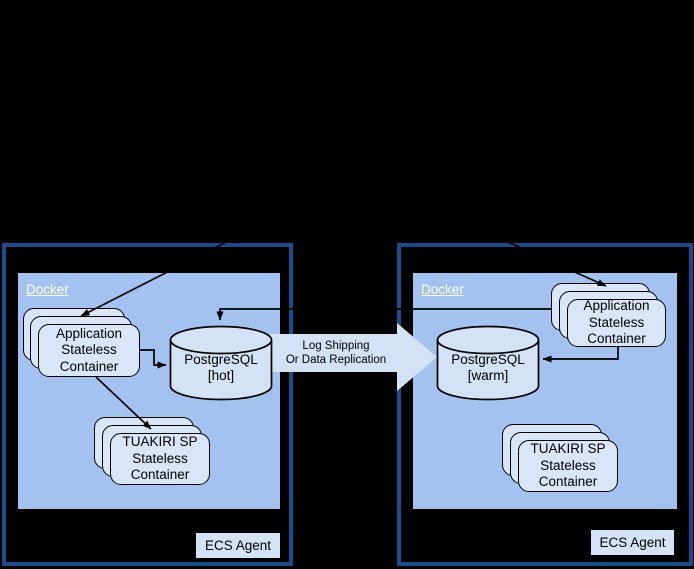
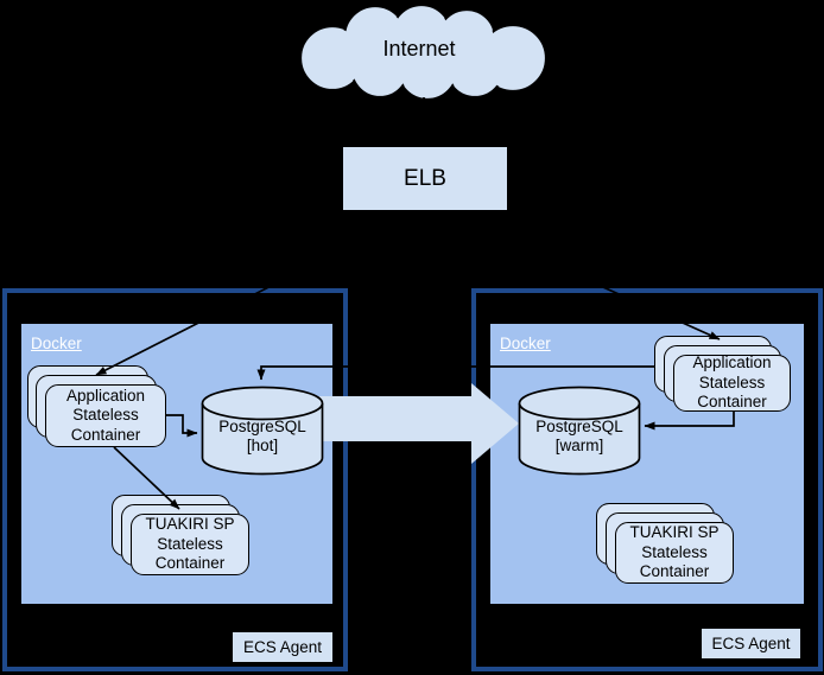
+ Internet
+ ELB
  Docker
  Docker
- Log Shipping
- Or Data Replication
  Application
  Stateless
  Container
  PostgreSQL
  [hot]
  TUAKIRI SP
  Stateless
  Container
  ECS Agent
  Application
  Stateless
  Container
  PostgreSQL
  [warm]
  TUAKIRI SP
  Stateless
  Container
  ECS Agent
